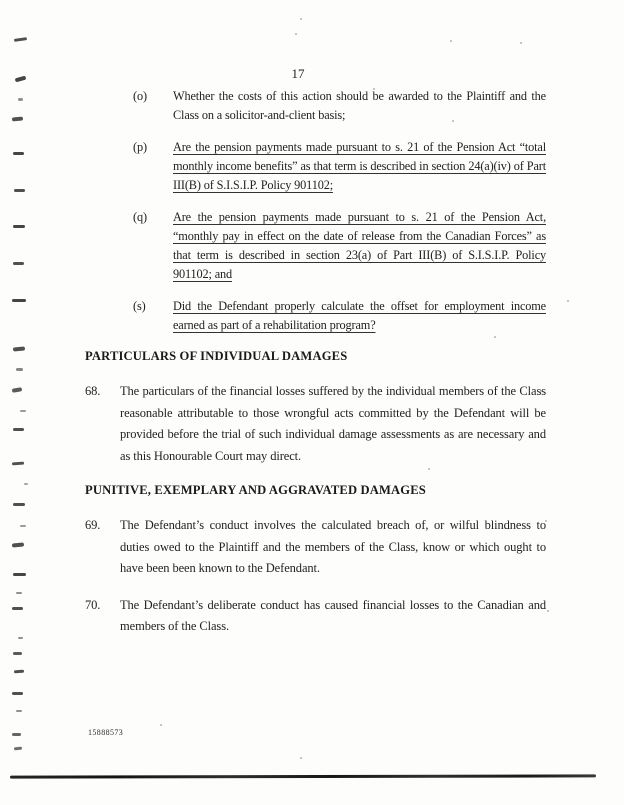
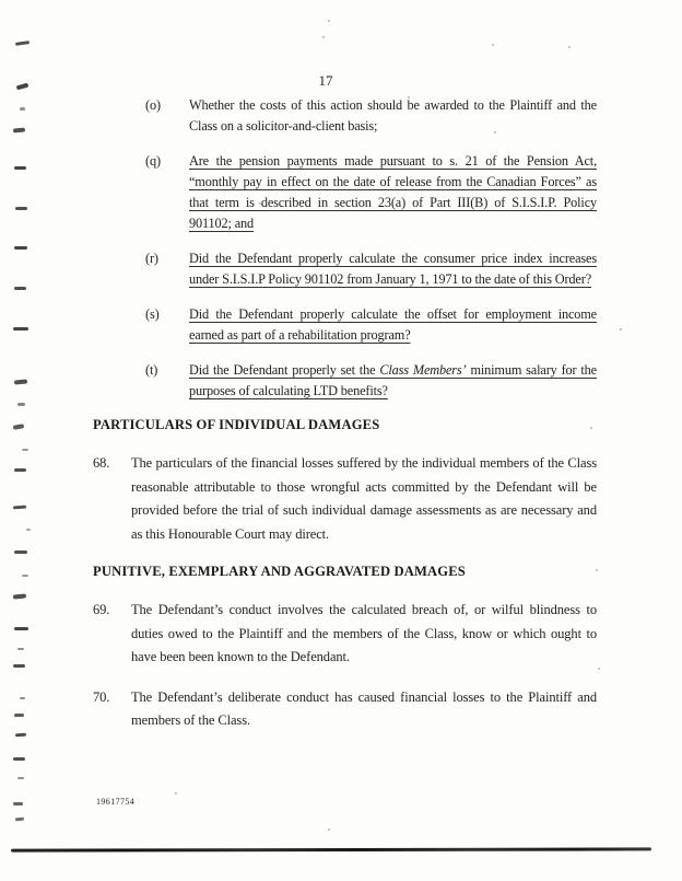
  17
  (o)
  Whether the costs of this action should be awarded to the Plaintiff and the Class on a solicitor-and-client basis;
- (p)
- Are the pension payments made pursuant to s. 21 of the Pension Act “total monthly income benefits” as that term is described in section 24(a)(iv) of Part III(B) of S.I.S.I.P. Policy 901102;
  (q)
  Are the pension payments made pursuant to s. 21 of the Pension Act, “monthly pay in effect on the date of release from the Canadian Forces” as that term is described in section 23(a) of Part III(B) of S.I.S.I.P. Policy 901102; and
+ (r)
+ Did the Defendant properly calculate the consumer price index increases under S.I.S.I.P Policy 901102 from January 1, 1971 to the date of this Order?
  (s)
  Did the Defendant properly calculate the offset for employment income earned as part of a rehabilitation program?
+ (t)
+ Did the Defendant properly set the Class Members’ minimum salary for the purposes of calculating LTD benefits?
  PARTICULARS OF INDIVIDUAL DAMAGES
  68.
  The particulars of the financial losses suffered by the individual members of the Class reasonable attributable to those wrongful acts committed by the Defendant will be provided before the trial of such individual damage assessments as are necessary and as this Honourable Court may direct.
  PUNITIVE, EXEMPLARY AND AGGRAVATED DAMAGES
  69.
  The Defendant’s conduct involves the calculated breach of, or wilful blindness to duties owed to the Plaintiff and the members of the Class, know or which ought to have been been known to the Defendant.
  70.
- The Defendant’s deliberate conduct has caused financial losses to the Canadian and members of the Class.
+ The Defendant’s deliberate conduct has caused financial losses to the Plaintiff and members of the Class.
- 15888573
+ 19617754
